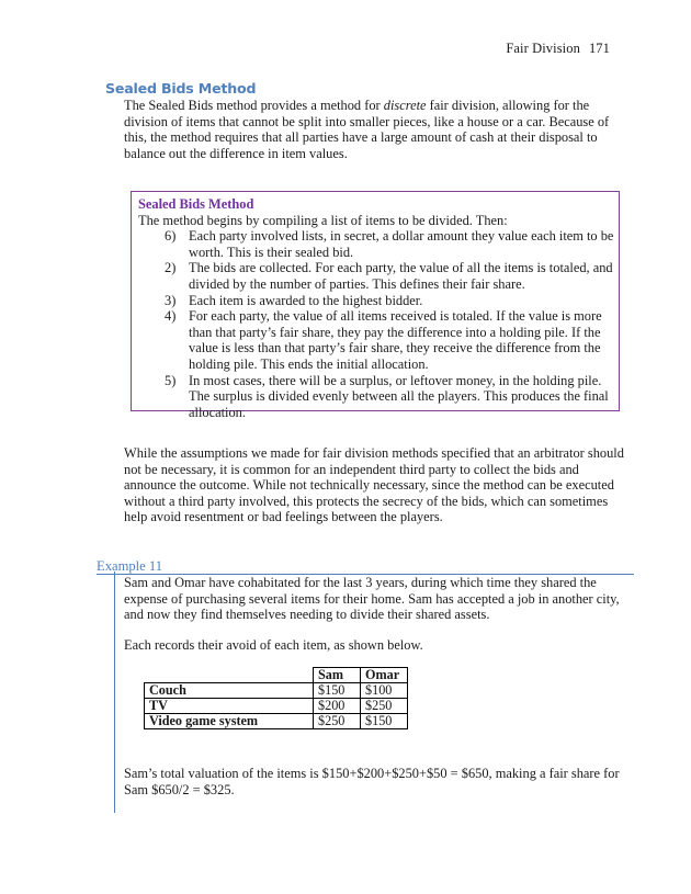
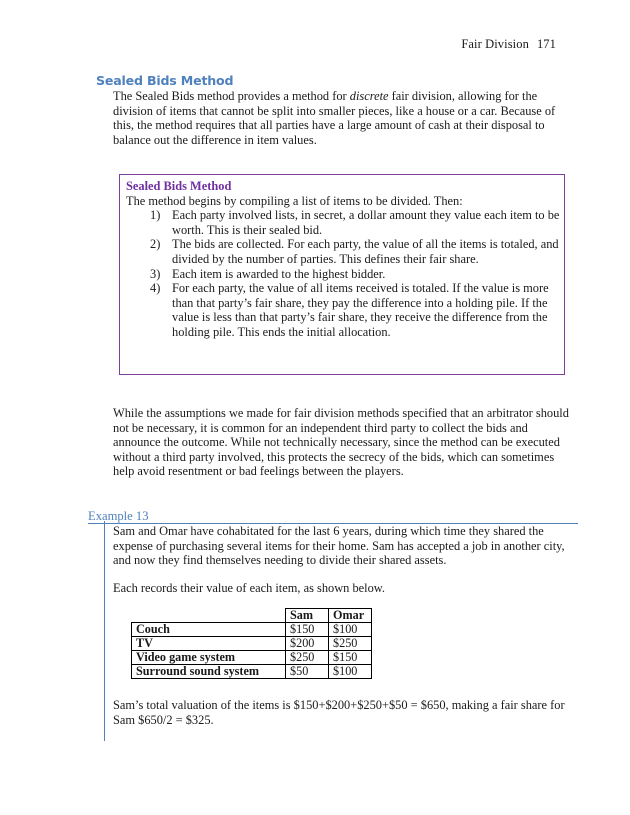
  Fair Division 171
  Sealed Bids Method
  The Sealed Bids method provides a method for discrete fair division, allowing for the division of items that cannot be split into smaller pieces, like a house or a car. Because of this, the method requires that all parties have a large amount of cash at their disposal to balance out the difference in item values.
  Sealed Bids Method
  The method begins by compiling a list of items to be divided. Then:
- 6)
+ 1)
  Each party involved lists, in secret, a dollar amount they value each item to be worth. This is their sealed bid.
  2)
  The bids are collected. For each party, the value of all the items is totaled, and divided by the number of parties. This defines their fair share.
  3)
  Each item is awarded to the highest bidder.
  4)
  For each party, the value of all items received is totaled. If the value is more than that party’s fair share, they pay the difference into a holding pile. If the value is less than that party’s fair share, they receive the difference from the holding pile. This ends the initial allocation.
- 5)
- In most cases, there will be a surplus, or leftover money, in the holding pile. The surplus is divided evenly between all the players. This produces the final allocation.
  While the assumptions we made for fair division methods specified that an arbitrator should not be necessary, it is common for an independent third party to collect the bids and announce the outcome. While not technically necessary, since the method can be executed without a third party involved, this protects the secrecy of the bids, which can sometimes help avoid resentment or bad feelings between the players.
- Example 11
+ Example 13
- Sam and Omar have cohabitated for the last 3 years, during which time they shared the expense of purchasing several items for their home. Sam has accepted a job in another city, and now they find themselves needing to divide their shared assets.
+ Sam and Omar have cohabitated for the last 6 years, during which time they shared the expense of purchasing several items for their home. Sam has accepted a job in another city, and now they find themselves needing to divide their shared assets.
- Each records their avoid of each item, as shown below.
+ Each records their value of each item, as shown below.
  	Sam	Omar
  Couch	$150	$100
  TV	$200	$250
  Video game system	$250	$150
+ Surround sound system	$50	$100
  Sam’s total valuation of the items is $150+$200+$250+$50 = $650, making a fair share for Sam $650/2 = $325.
